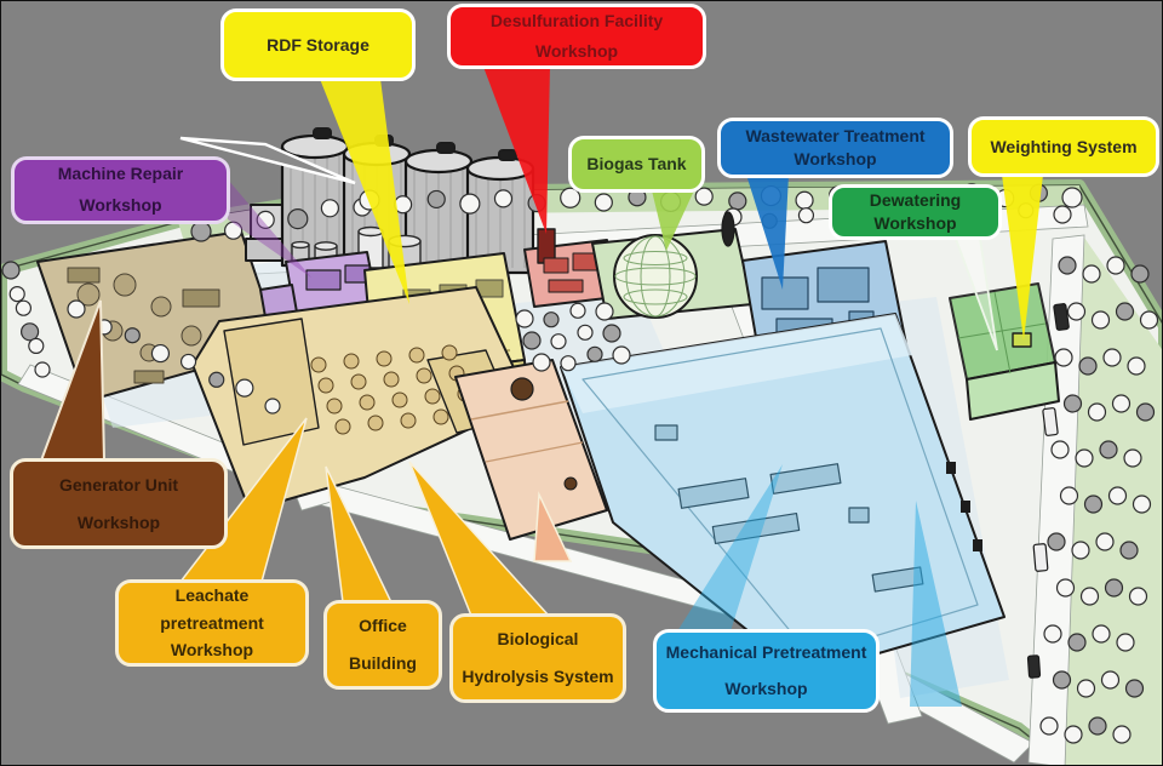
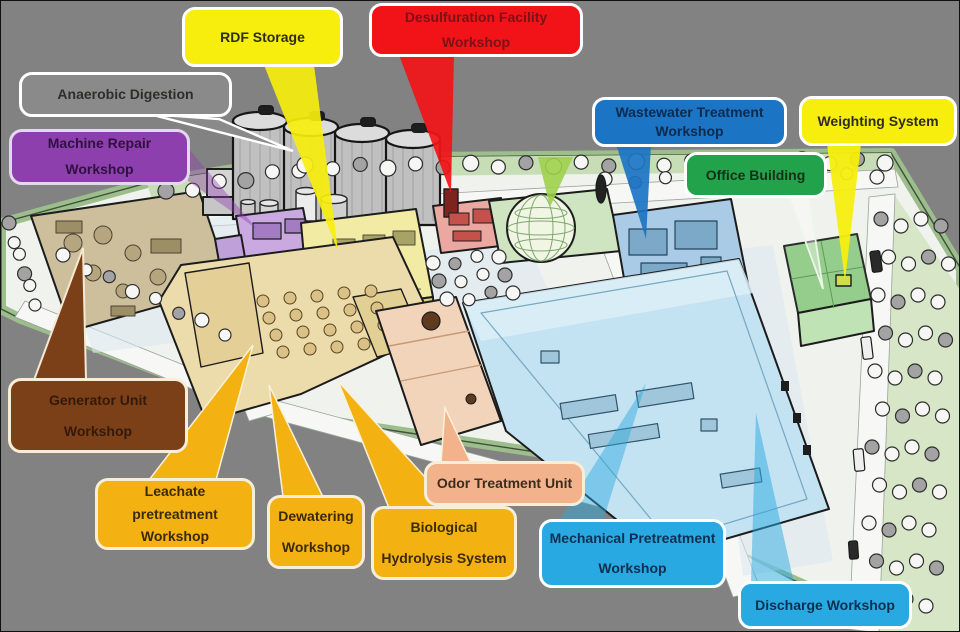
  RDF Storage
  Desulfuration Facility Workshop
+ Anaerobic Digestion
  Machine Repair Workshop
- Biogas Tank
  Wastewater Treatment Workshop
  Weighting System
- Dewatering Workshop
+ Office Building
  Generator Unit Workshop
  Leachate pretreatment Workshop
- Office Building
+ Dewatering Workshop
  Biological Hydrolysis System
+ Odor Treatment Unit
  Mechanical Pretreatment Workshop
+ Discharge Workshop
